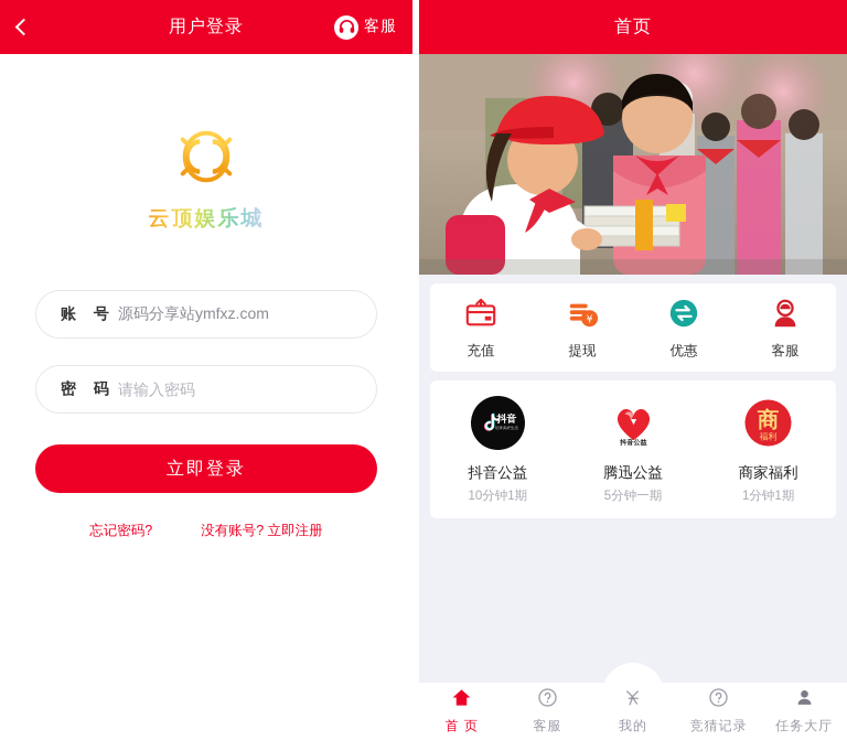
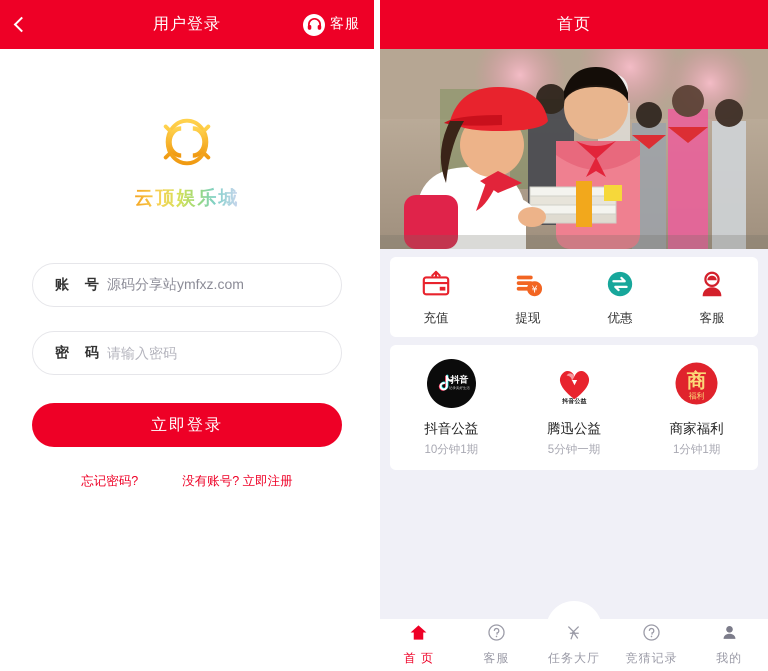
  用户登录
  客服
  云顶娱乐城
  账 号
  源码分享站ymfxz.com
  密 码
  请输入密码
  立即登录
  忘记密码?
  没有账号? 立即注册
  首页
  充值
  ¥
  提现
  优惠
  客服
  抖音
  抖音公益
  10分钟1期
  腾迅公益
  5分钟一期
  商
  福利
  商家福利
  1分钟1期
  首 页
  客服
- 我的
+ 任务大厅
  竞猜记录
- 任务大厅
+ 我的
